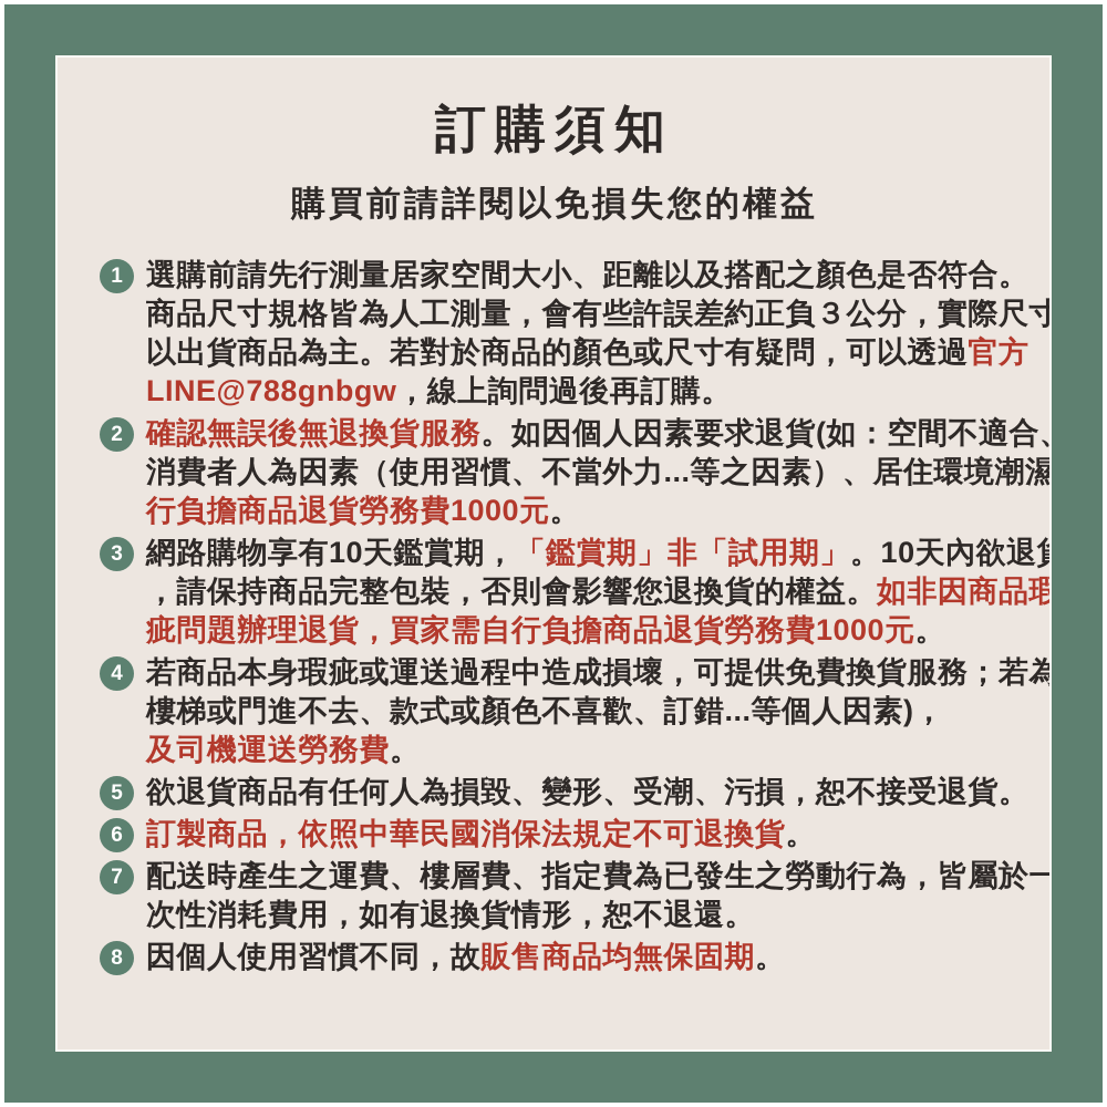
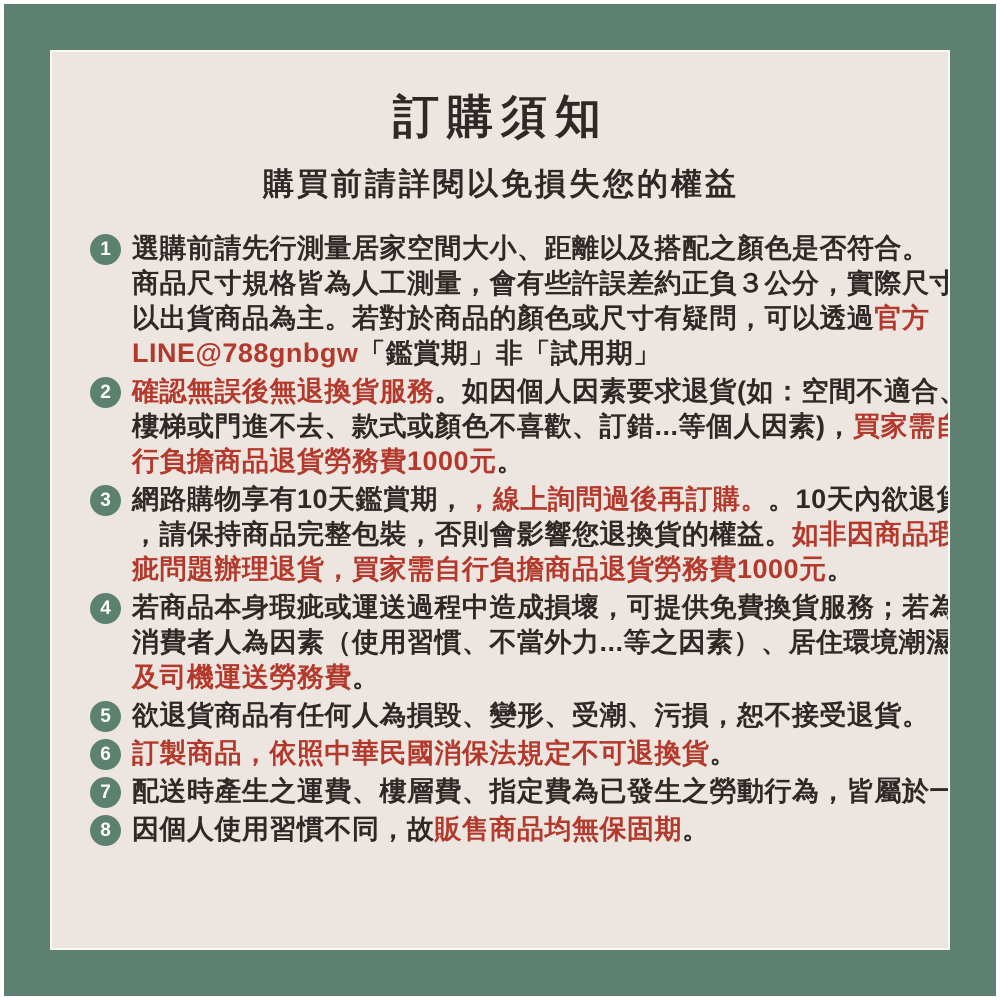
  訂購須知
  購買前請詳閱以免損失您的權益
  1
  選購前請先行測量居家空間大小、距離以及搭配之顏色是否符合。
  商品尺寸規格皆為人工測量，會有些許誤差約正負３公分，實際尺寸
  以出貨商品為主。若對於商品的顏色或尺寸有疑問，可以透過官方
- LINE@788gnbgw，線上詢問過後再訂購。
+ LINE@788gnbgw「鑑賞期」非「試用期」
  2
  確認無誤後無退換貨服務。如因個人因素要求退貨(如：空間不適合
- 消費者人為因素（使用習慣、不當外力...等之因素）、居住環境潮濕
+ 樓梯或門進不去、款式或顏色不喜歡、訂錯...等個人因素)，買家需
  行負擔商品退貨勞務費1000元。
  3
- 網路購物享有10天鑑賞期，「鑑賞期」非「試用期」。10天內欲退
+ 網路購物享有10天鑑賞期，，線上詢問過後再訂購。。10天內欲退
  ，請保持商品完整包裝，否則會影響您退換貨的權益。如非因商品瑕
  疵問題辦理退貨，買家需自行負擔商品退貨勞務費1000元。
  4
  若商品本身瑕疵或運送過程中造成損壞，可提供免費換貨服務；若為
- 樓梯或門進不去、款式或顏色不喜歡、訂錯...等個人因素)，
+ 消費者人為因素（使用習慣、不當外力...等之因素）、居住環境潮濕
  及司機運送勞務費。
  5
  欲退貨商品有任何人為損毀、變形、受潮、污損，恕不接受退貨。
  6
  訂製商品，依照中華民國消保法規定不可退換貨。
  7
  配送時產生之運費、樓層費、指定費為已發生之勞動行為，皆屬於一
- 次性消耗費用，如有退換貨情形，恕不退還。
  8
  因個人使用習慣不同，故販售商品均無保固期。
